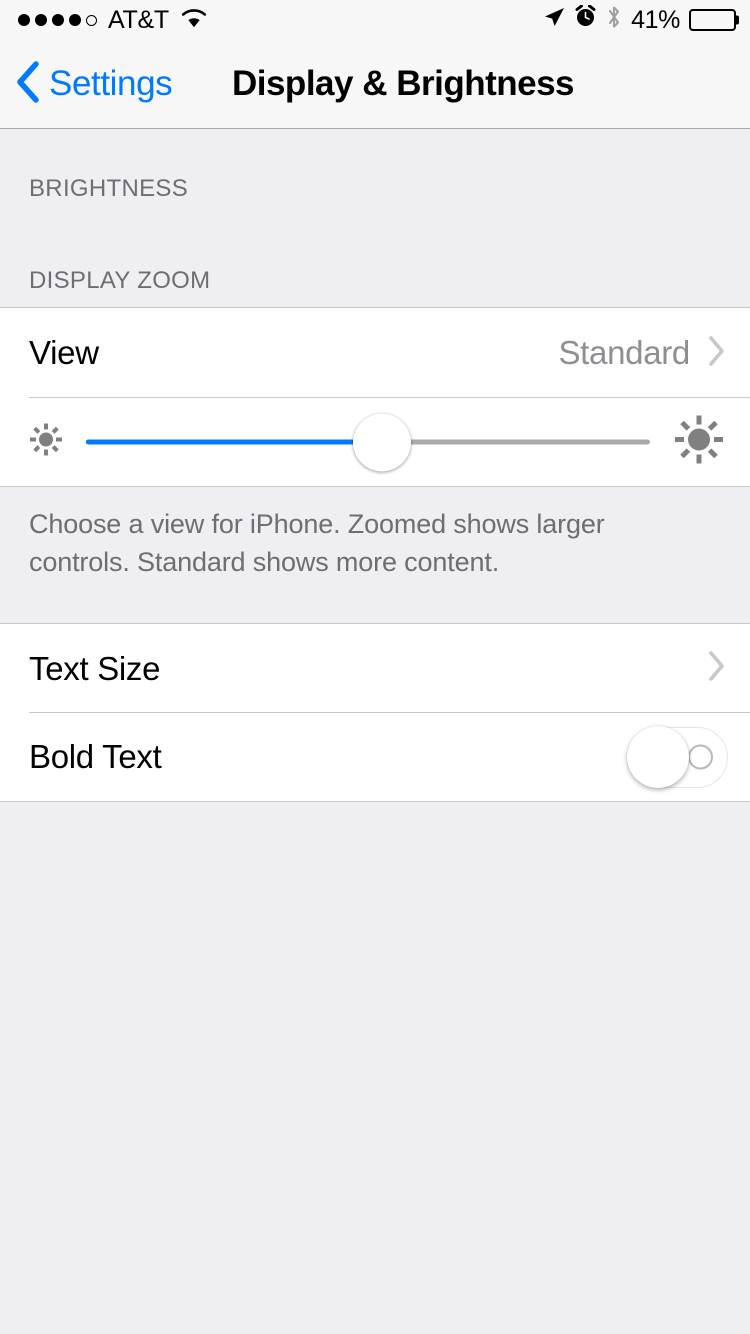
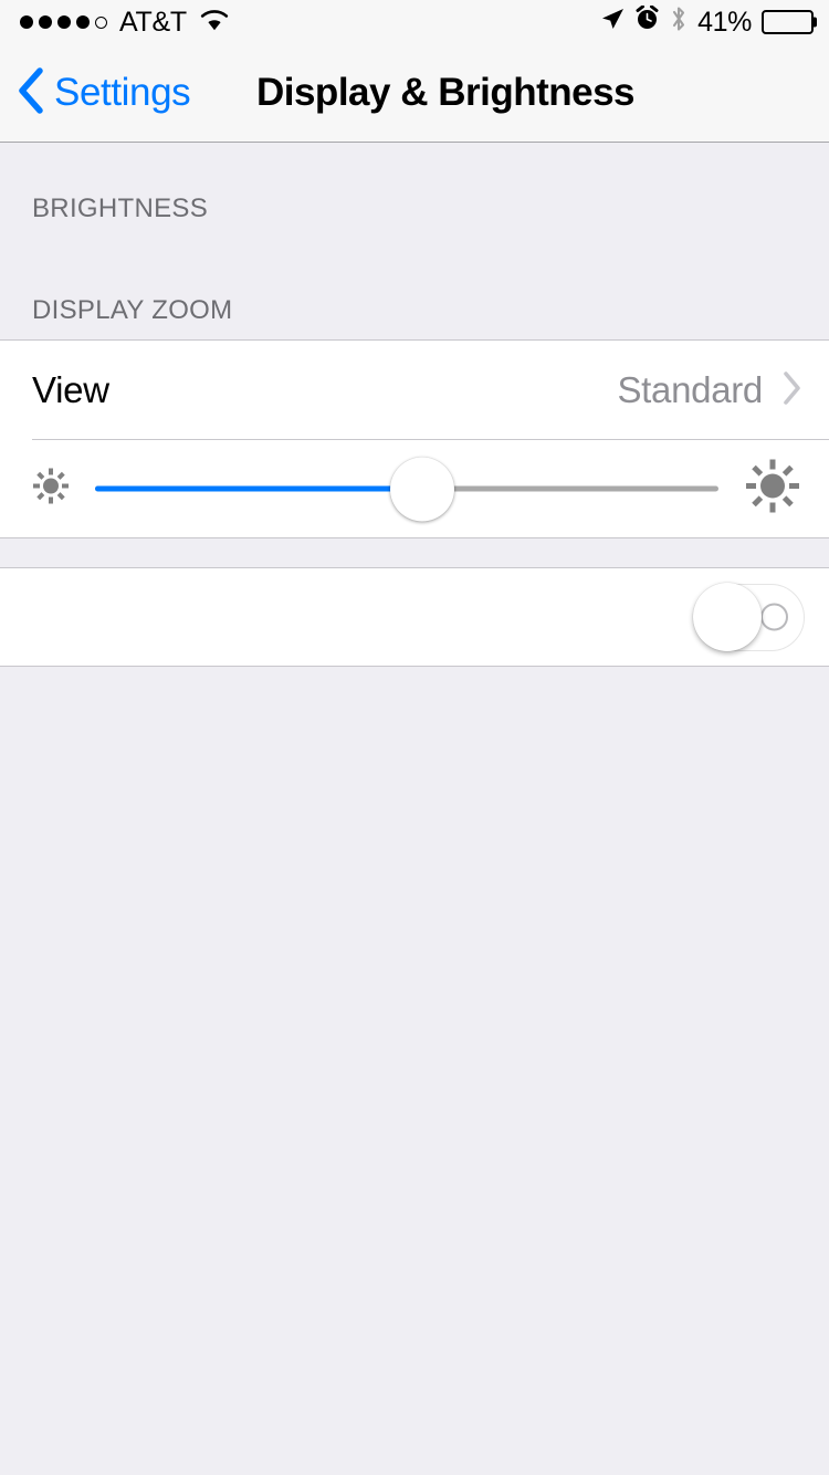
  AT&T
  41%
  Settings
  Display & Brightness
  BRIGHTNESS
  DISPLAY ZOOM
  View
  Standard
- Choose a view for iPhone. Zoomed shows larger controls. Standard shows more content.
- Text Size
- Bold Text
